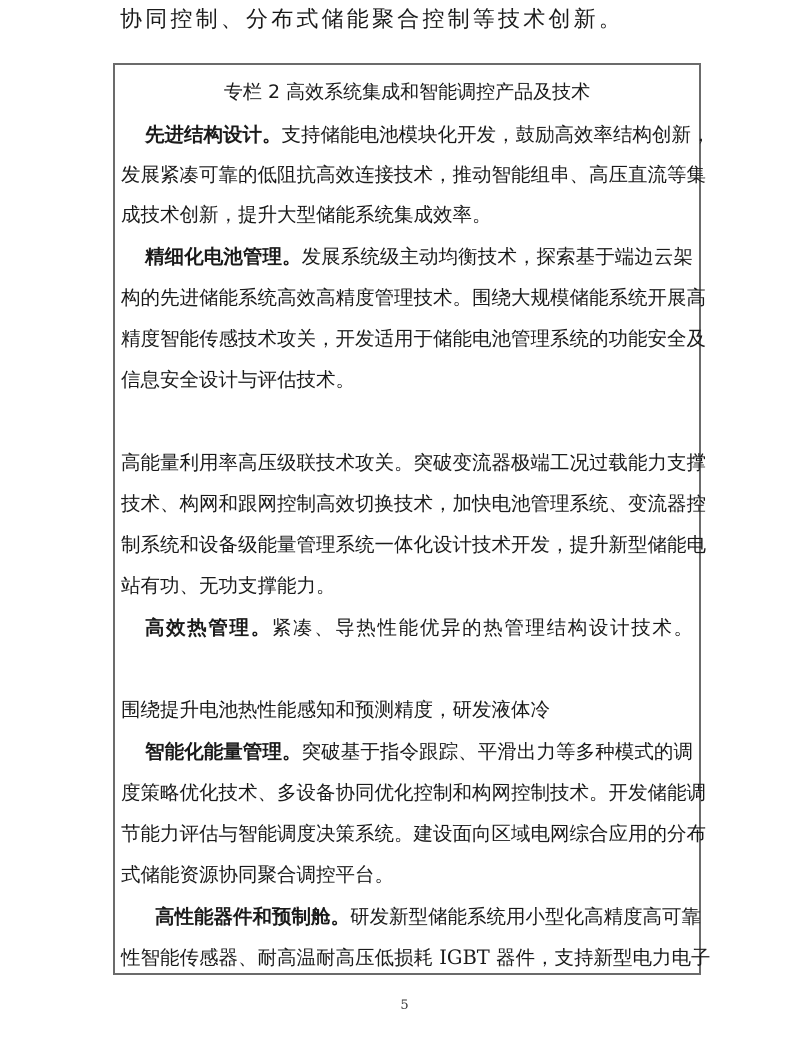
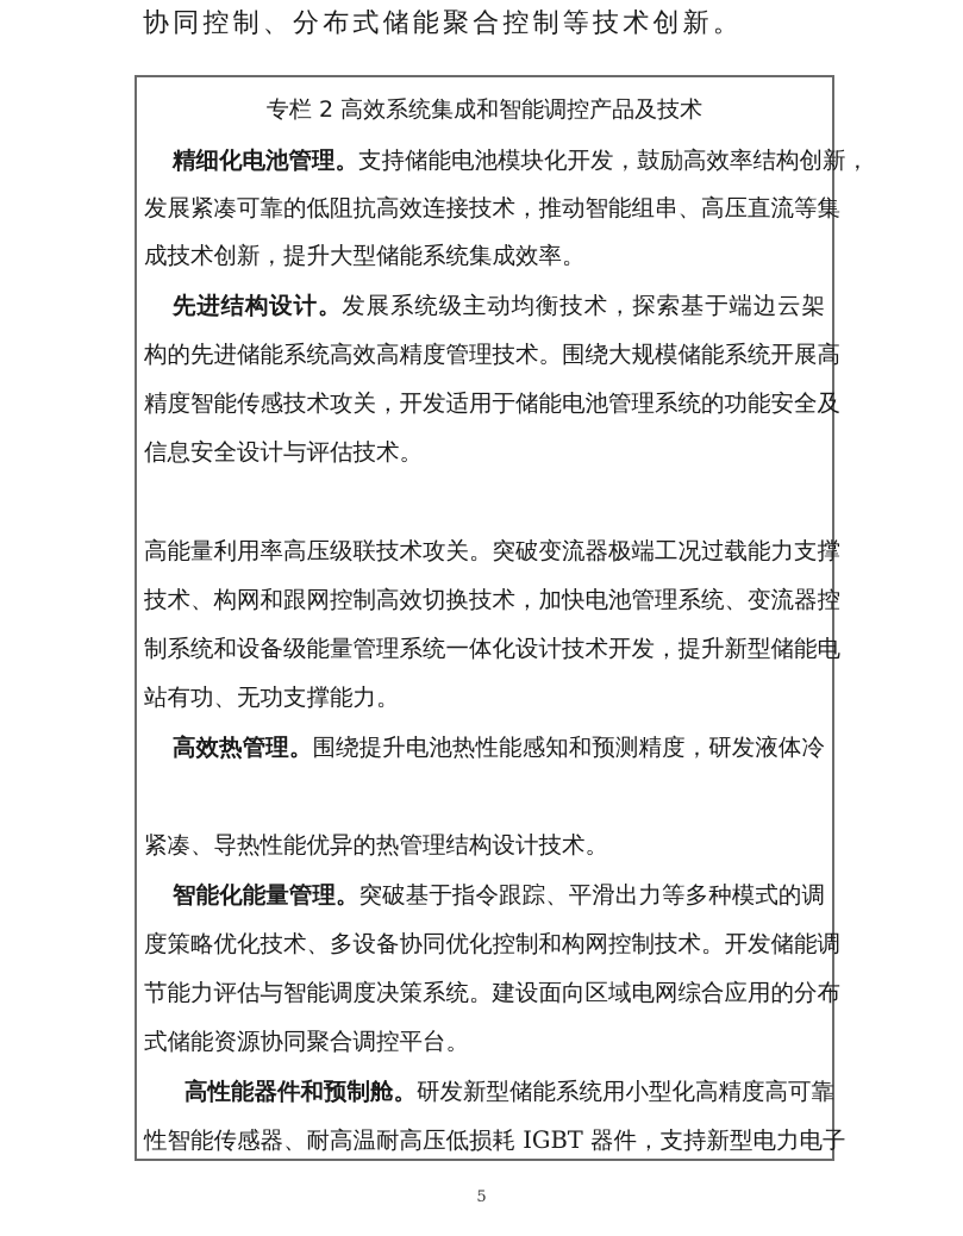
  协同控制、分布式储能聚合控制等技术创新。
  专栏 2 高效系统集成和智能调控产品及技术
- 先进结构设计。支持储能电池模块化开发，鼓励高效率结构创新，
+ 精细化电池管理。支持储能电池模块化开发，鼓励高效率结构创新，
  发展紧凑可靠的低阻抗高效连接技术，推动智能组串、高压直流等集
  成技术创新，提升大型储能系统集成效率。
- 精细化电池管理。发展系统级主动均衡技术，探索基于端边云架
+ 先进结构设计。发展系统级主动均衡技术，探索基于端边云架
  构的先进储能系统高效高精度管理技术。围绕大规模储能系统开展高
  精度智能传感技术攻关，开发适用于储能电池管理系统的功能安全及
  信息安全设计与评估技术。
  高能量利用率高压级联技术攻关。突破变流器极端工况过载能力支撑
  技术、构网和跟网控制高效切换技术，加快电池管理系统、变流器控
  制系统和设备级能量管理系统一体化设计技术开发，提升新型储能电
  站有功、无功支撑能力。
- 高效热管理。紧凑、导热性能优异的热管理结构设计技术。
+ 高效热管理。围绕提升电池热性能感知和预测精度，研发液体冷
- 围绕提升电池热性能感知和预测精度，研发液体冷
+ 紧凑、导热性能优异的热管理结构设计技术。
  智能化能量管理。突破基于指令跟踪、平滑出力等多种模式的调
  度策略优化技术、多设备协同优化控制和构网控制技术。开发储能调
  节能力评估与智能调度决策系统。建设面向区域电网综合应用的分布
  式储能资源协同聚合调控平台。
  高性能器件和预制舱。研发新型储能系统用小型化高精度高可靠
  性智能传感器、耐高温耐高压低损耗 IGBT 器件，支持新型电力电子
  5
